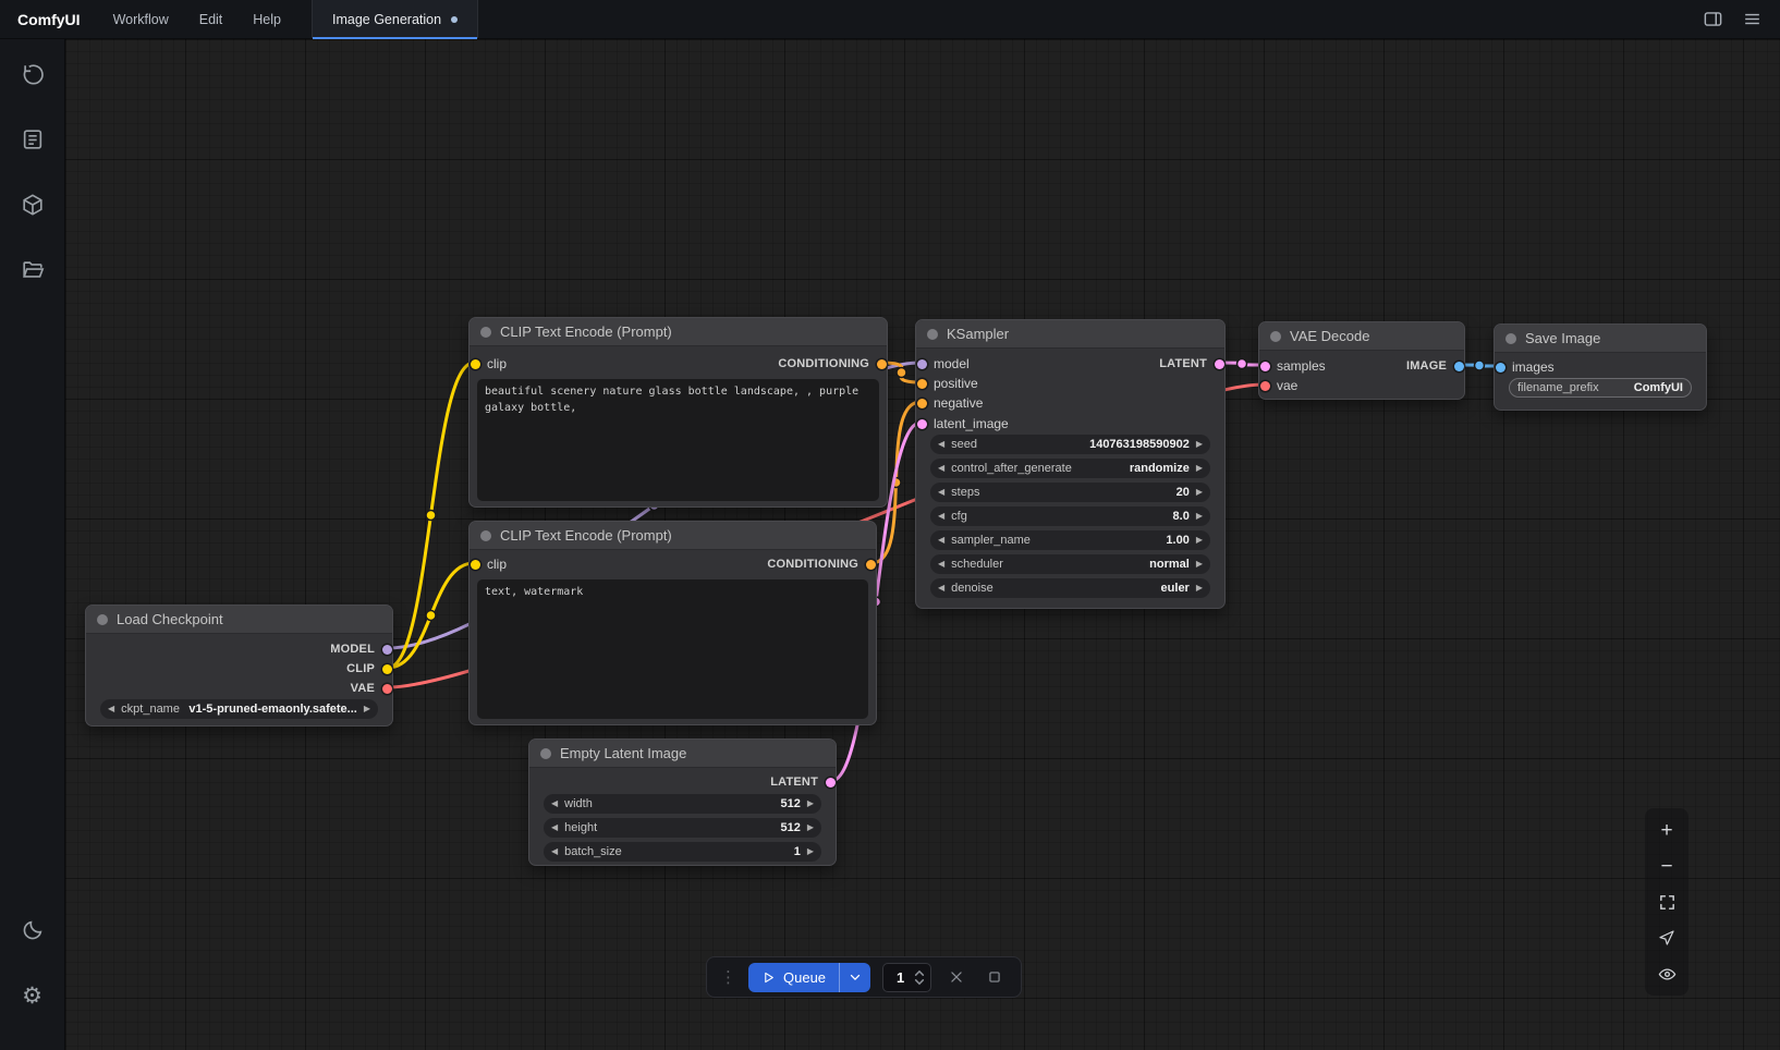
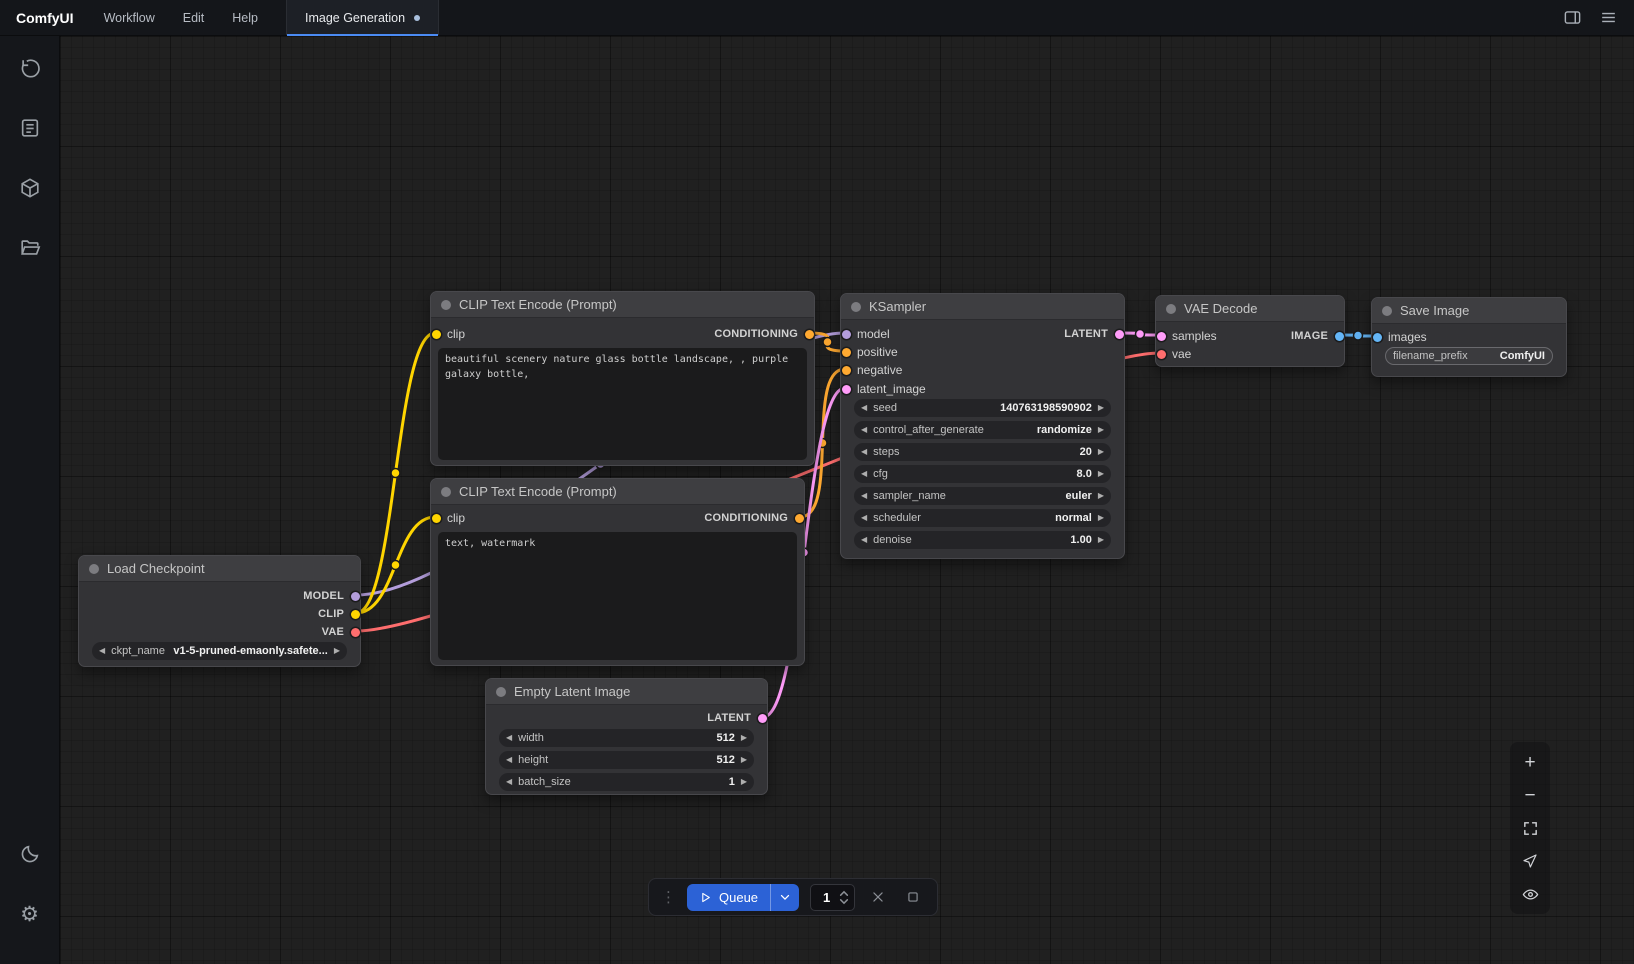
  ComfyUI
  Workflow
  Edit
  Help
  Image Generation
  ⚙
  Load Checkpoint
  MODEL
  CLIP
  VAE
  ◀
  ckpt_name
  v1-5-pruned-emaonly.safete...
  ▶
  CLIP Text Encode (Prompt)
  clip
  CONDITIONING
  beautiful scenery nature glass bottle landscape, , purple galaxy bottle,
  CLIP Text Encode (Prompt)
  clip
  CONDITIONING
  text, watermark
  Empty Latent Image
  LATENT
  ◀
  width
  512
  ▶
  ◀
  height
  512
  ▶
  ◀
  batch_size
  1
  ▶
  KSampler
  model
  positive
  negative
  latent_image
  LATENT
  ◀
  seed
  140763198590902
  ▶
  ◀
  control_after_generate
  randomize
  ▶
  ◀
  steps
  20
  ▶
  ◀
  cfg
  8.0
  ▶
  ◀
  sampler_name
- 1.00
+ euler
  ▶
  ◀
  scheduler
  normal
  ▶
  ◀
  denoise
- euler
+ 1.00
  ▶
  VAE Decode
  samples
  vae
  IMAGE
  Save Image
  images
  filename_prefix
  ComfyUI
  ⋮
  Queue
  1
  +
  −
